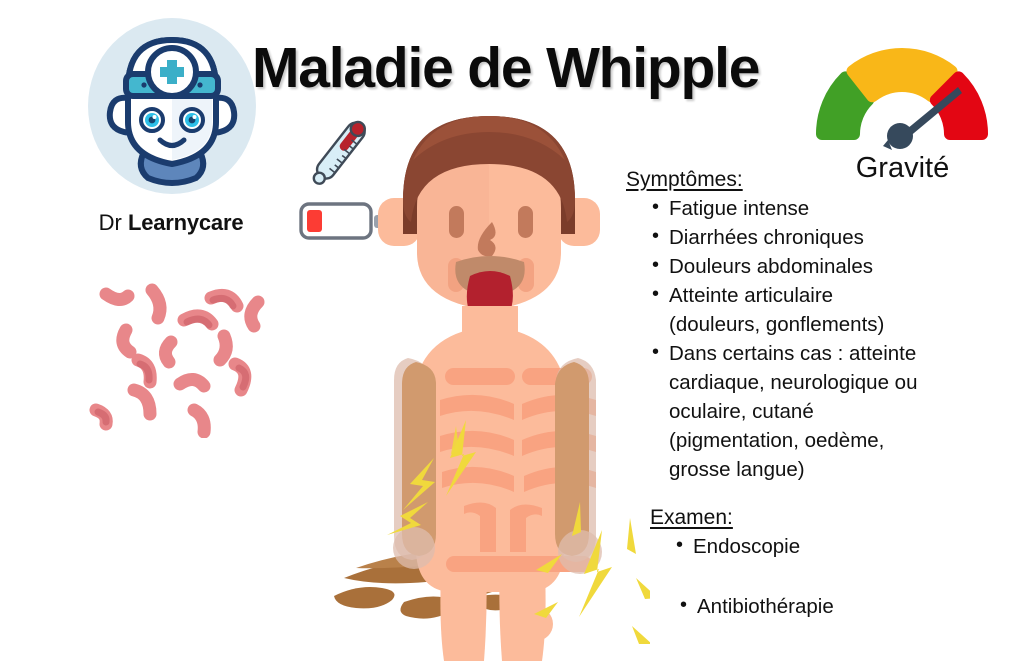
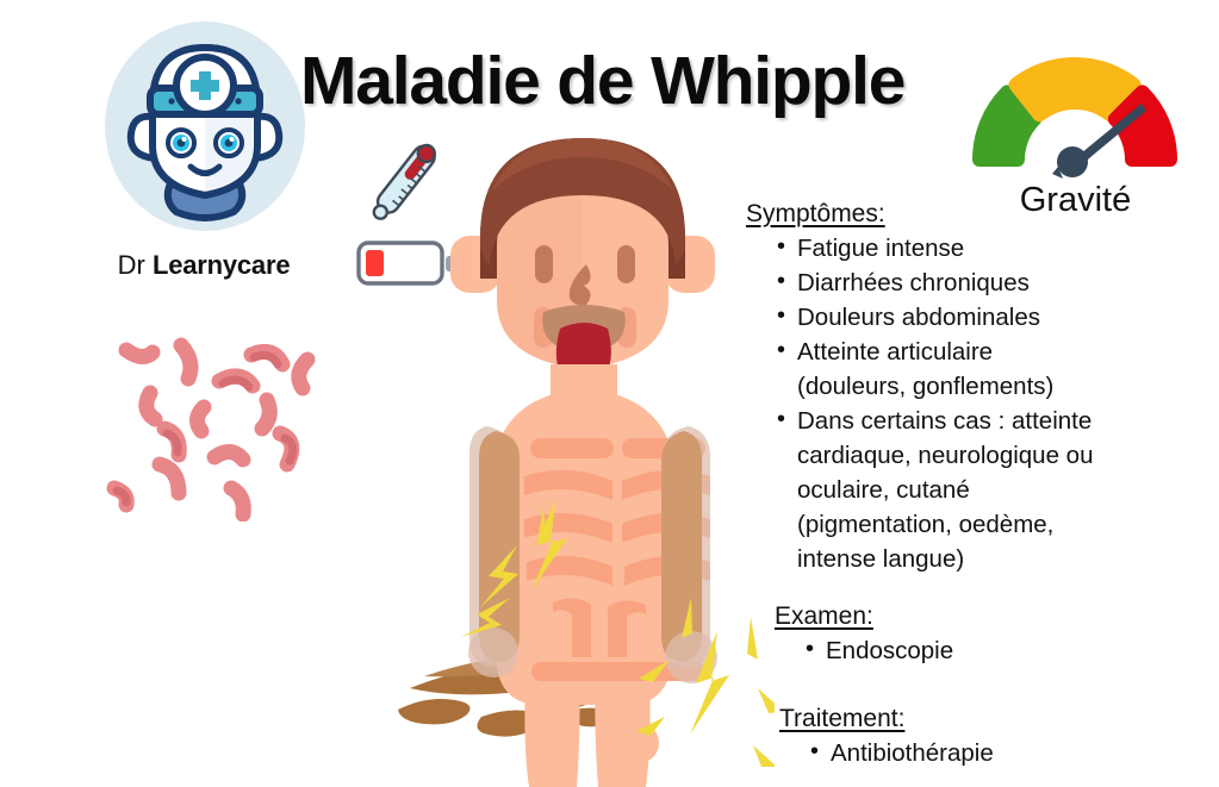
  Dr Learnycare
  Maladie de Whipple
  Gravité
  Symptômes:
  Fatigue intense
  Diarrhées chroniques
  Douleurs abdominales
  Atteinte articulaire (douleurs, gonflements)
- Dans certains cas : atteinte cardiaque, neurologique ou oculaire, cutané (pigmentation, oedème, grosse langue)
+ Dans certains cas : atteinte cardiaque, neurologique ou oculaire, cutané (pigmentation, oedème, intense langue)
  Examen:
  Endoscopie
+ Traitement:
  Antibiothérapie
